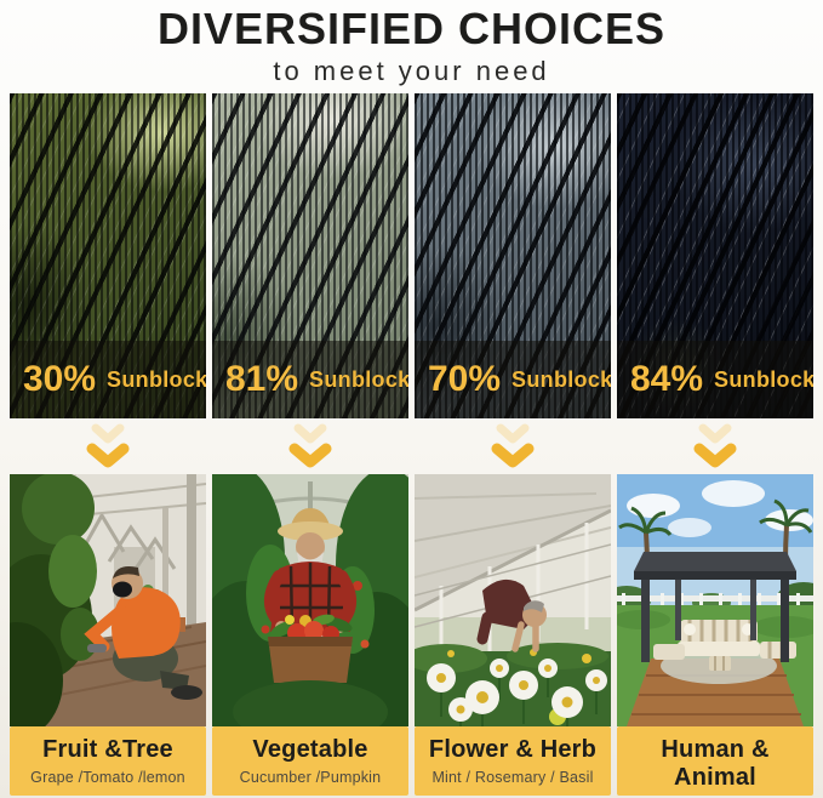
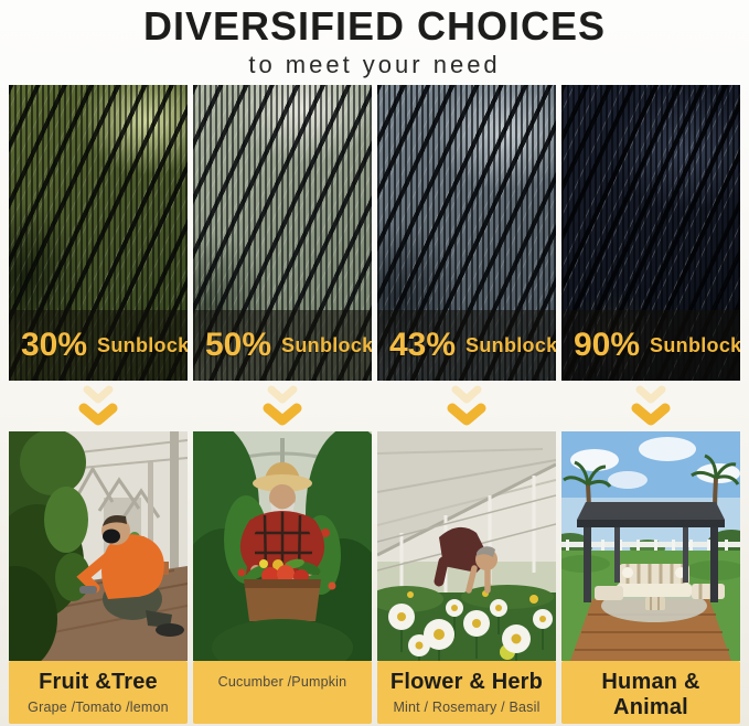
  DIVERSIFIED CHOICES
  to meet your need
  30%
  Sunblock
- 81%
+ 50%
  Sunblock
- 70%
+ 43%
  Sunblock
- 84%
+ 90%
  Sunblock
  Fruit &Tree
  Grape /Tomato /lemon
- Vegetable
  Cucumber /Pumpkin
  Flower & Herb
  Mint / Rosemary / Basil
  Human & Animal
